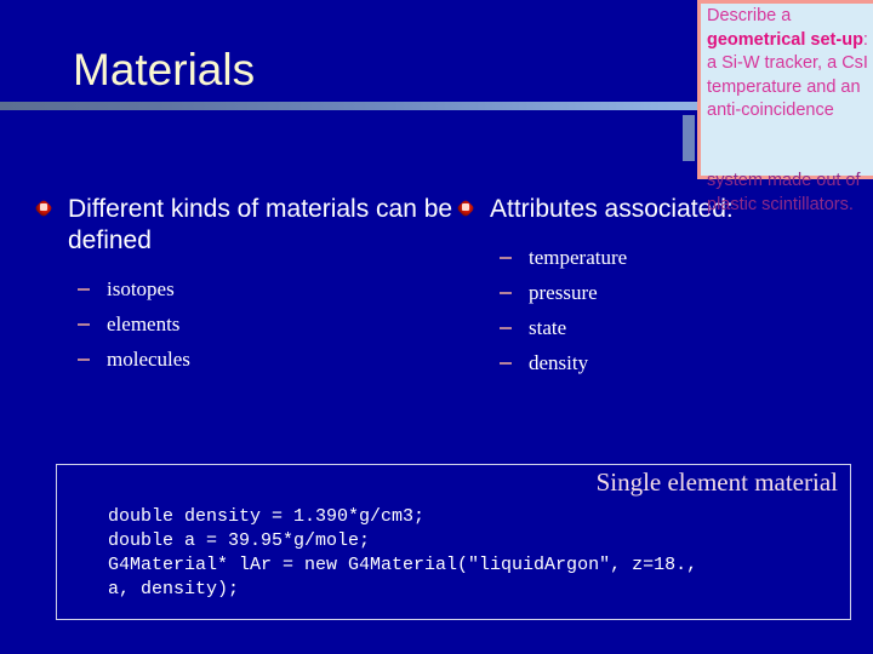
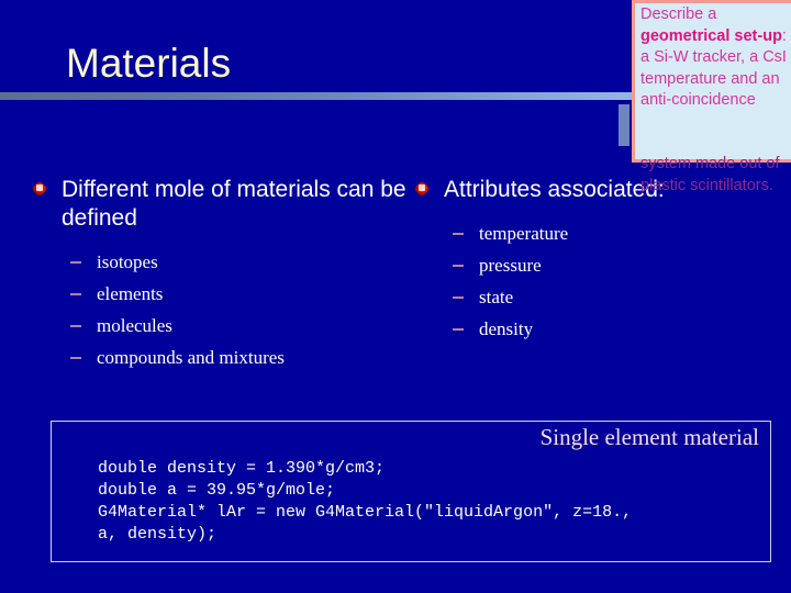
  Materials
- Different kinds of materials can be defined
+ Different mole of materials can be defined
  isotopes
  elements
  molecules
+ compounds and mixtures
  Attributes associated:
  temperature
  pressure
  state
  density
  Single element material
  double density = 1.390*g/cm3;
  double a = 39.95*g/mole;
  G4Material* lAr = new G4Material("liquidArgon", z=18.,
  a, density);
  Describe a geometrical set-up: a Si-W tracker, a CsI temperature and an anti-coincidence
  system made out of plastic scintillators.
